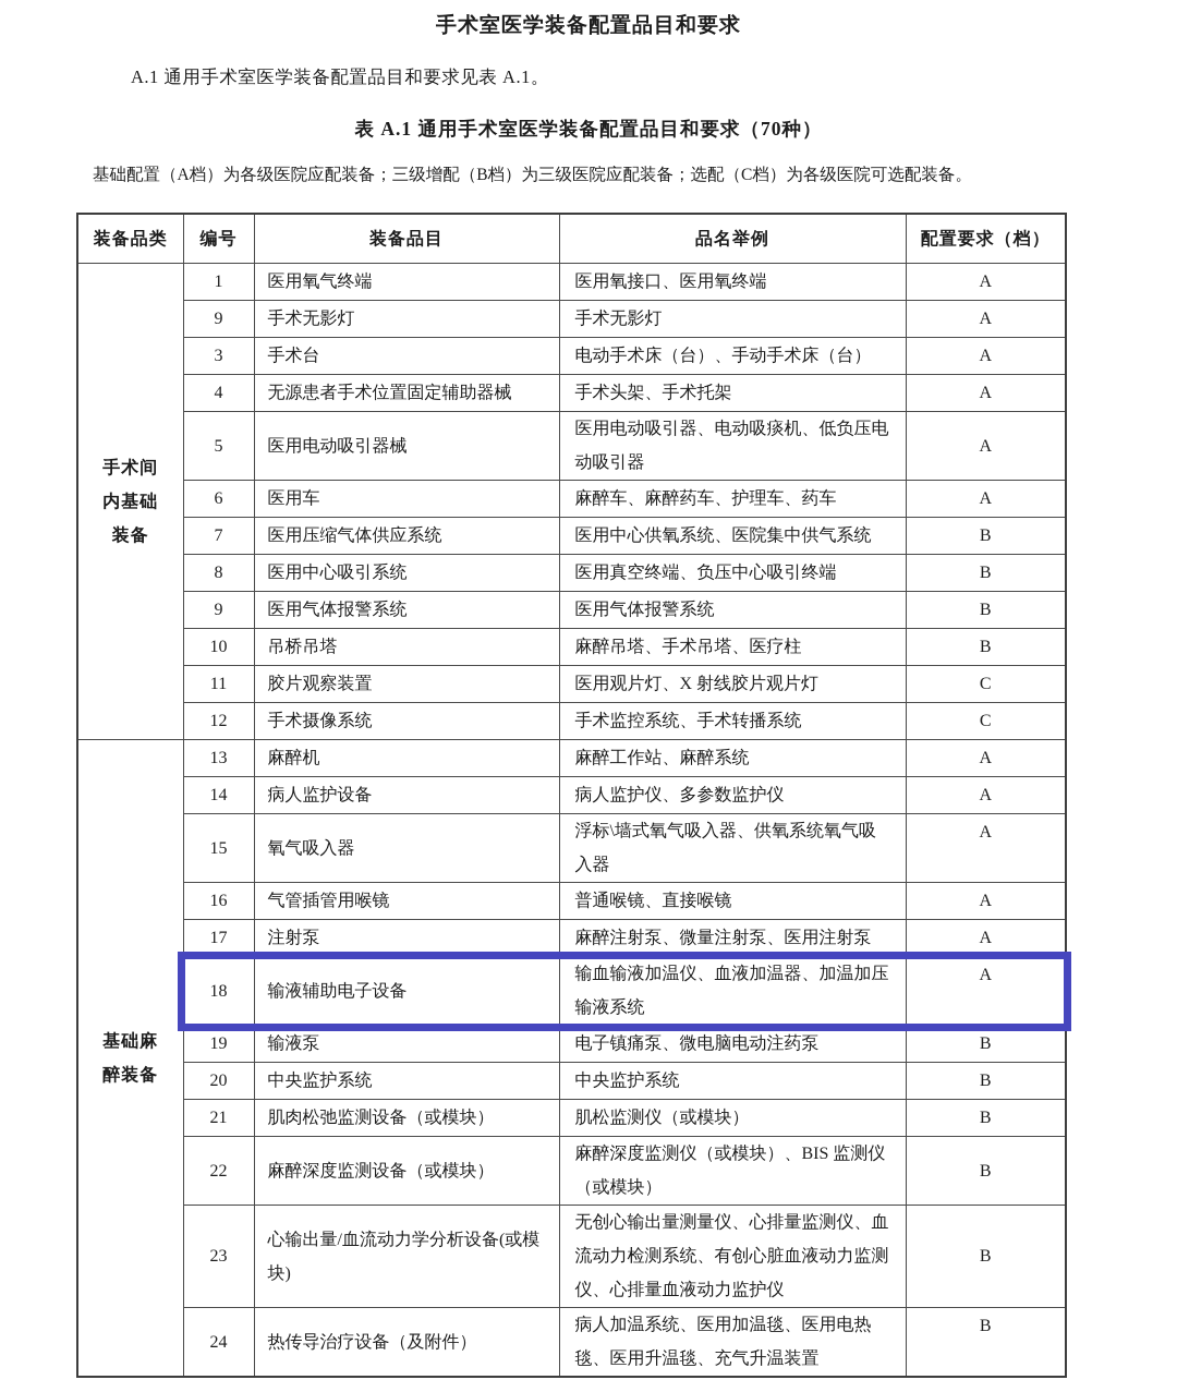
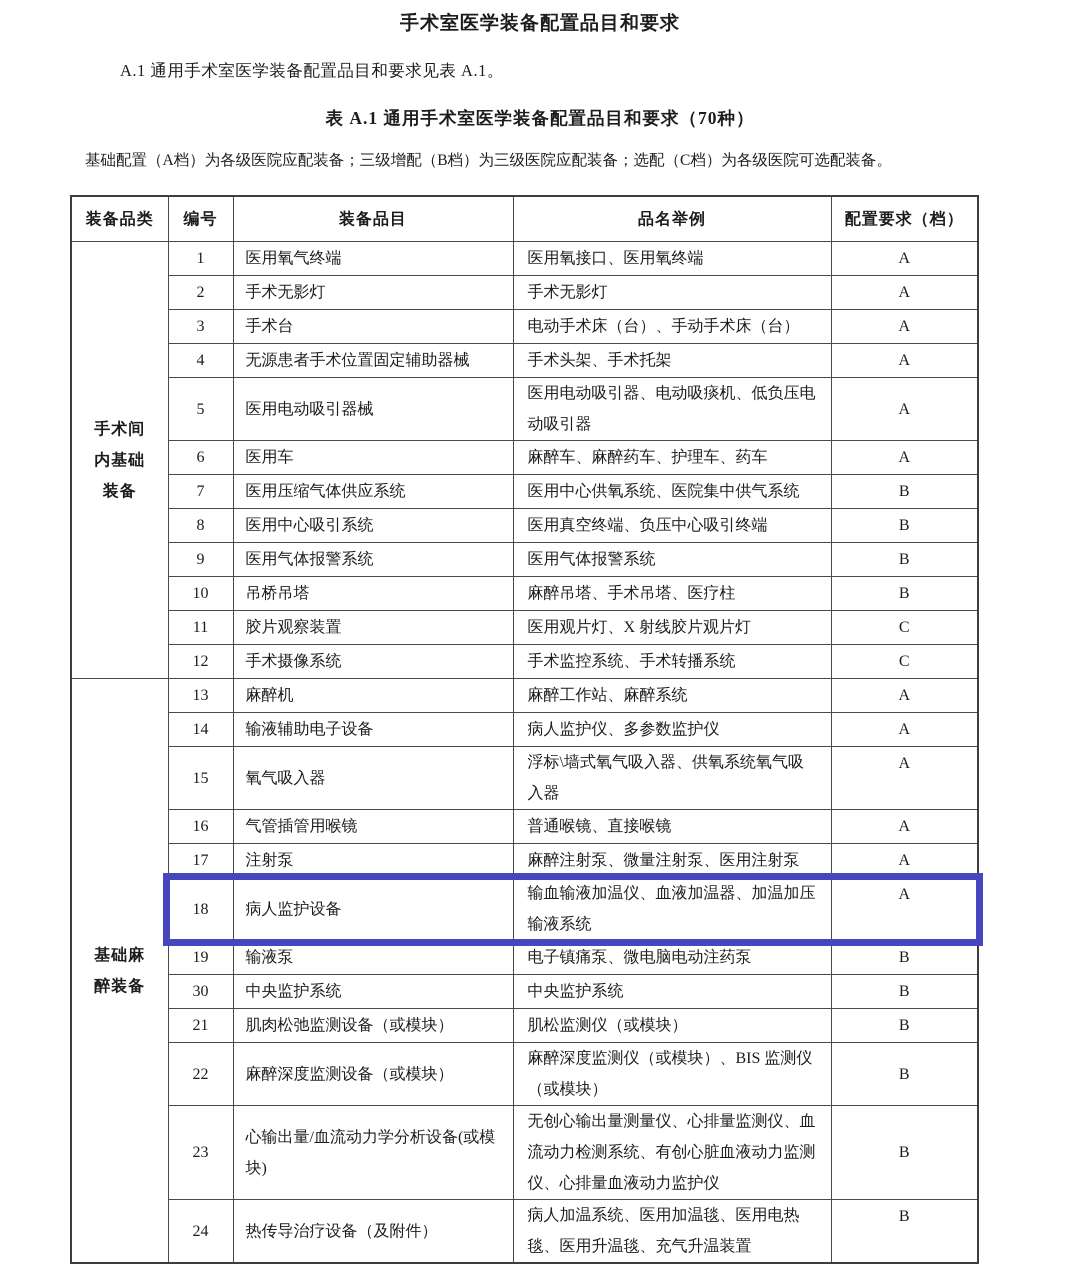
  手术室医学装备配置品目和要求
  A.1 通用手术室医学装备配置品目和要求见表 A.1。
  表 A.1 通用手术室医学装备配置品目和要求（70种）
  基础配置（A档）为各级医院应配装备；三级增配（B档）为三级医院应配装备；选配（C档）为各级医院可选配装备。
  装备品类	编号	装备品目	品名举例	配置要求（档）
  手术间内基础装备	1	医用氧气终端	医用氧接口、医用氧终端	A
- 9	手术无影灯	手术无影灯	A
+ 2	手术无影灯	手术无影灯	A
  3	手术台	电动手术床（台）、手动手术床（台）	A
  4	无源患者手术位置固定辅助器械	手术头架、手术托架	A
  5	医用电动吸引器械	医用电动吸引器、电动吸痰机、低负压电动吸引器	A
  6	医用车	麻醉车、麻醉药车、护理车、药车	A
  7	医用压缩气体供应系统	医用中心供氧系统、医院集中供气系统	B
  8	医用中心吸引系统	医用真空终端、负压中心吸引终端	B
  9	医用气体报警系统	医用气体报警系统	B
  10	吊桥吊塔	麻醉吊塔、手术吊塔、医疗柱	B
  11	胶片观察装置	医用观片灯、X 射线胶片观片灯	C
  12	手术摄像系统	手术监控系统、手术转播系统	C
  基础麻醉装备	13	麻醉机	麻醉工作站、麻醉系统	A
- 14	病人监护设备	病人监护仪、多参数监护仪	A
+ 14	输液辅助电子设备	病人监护仪、多参数监护仪	A
  15	氧气吸入器	浮标\墙式氧气吸入器、供氧系统氧气吸入器	A
  16	气管插管用喉镜	普通喉镜、直接喉镜	A
  17	注射泵	麻醉注射泵、微量注射泵、医用注射泵	A
- 18	输液辅助电子设备	输血输液加温仪、血液加温器、加温加压输液系统	A
+ 18	病人监护设备	输血输液加温仪、血液加温器、加温加压输液系统	A
  19	输液泵	电子镇痛泵、微电脑电动注药泵	B
- 20	中央监护系统	中央监护系统	B
+ 30	中央监护系统	中央监护系统	B
  21	肌肉松弛监测设备（或模块）	肌松监测仪（或模块）	B
  22	麻醉深度监测设备（或模块）	麻醉深度监测仪（或模块）、BIS 监测仪（或模块）	B
  23	心输出量/血流动力学分析设备(或模块)	无创心输出量测量仪、心排量监测仪、血流动力检测系统、有创心脏血液动力监测仪、心排量血液动力监护仪	B
  24	热传导治疗设备（及附件）	病人加温系统、医用加温毯、医用电热毯、医用升温毯、充气升温装置	B
